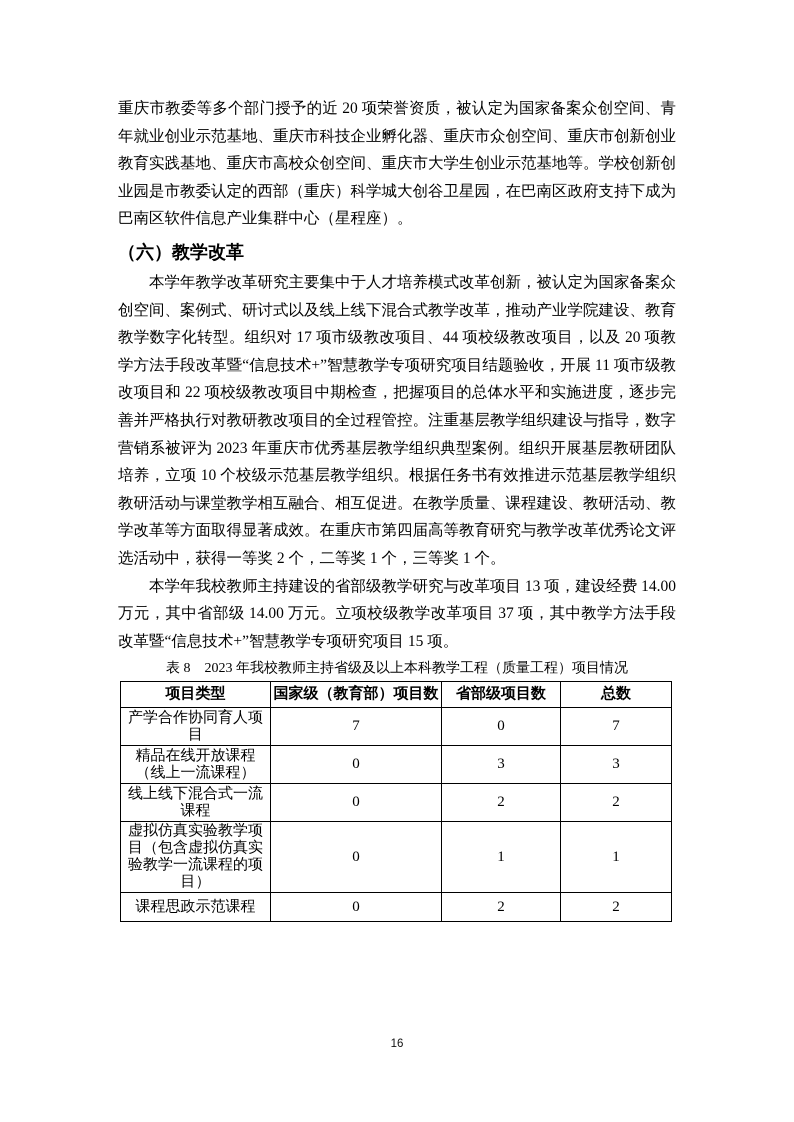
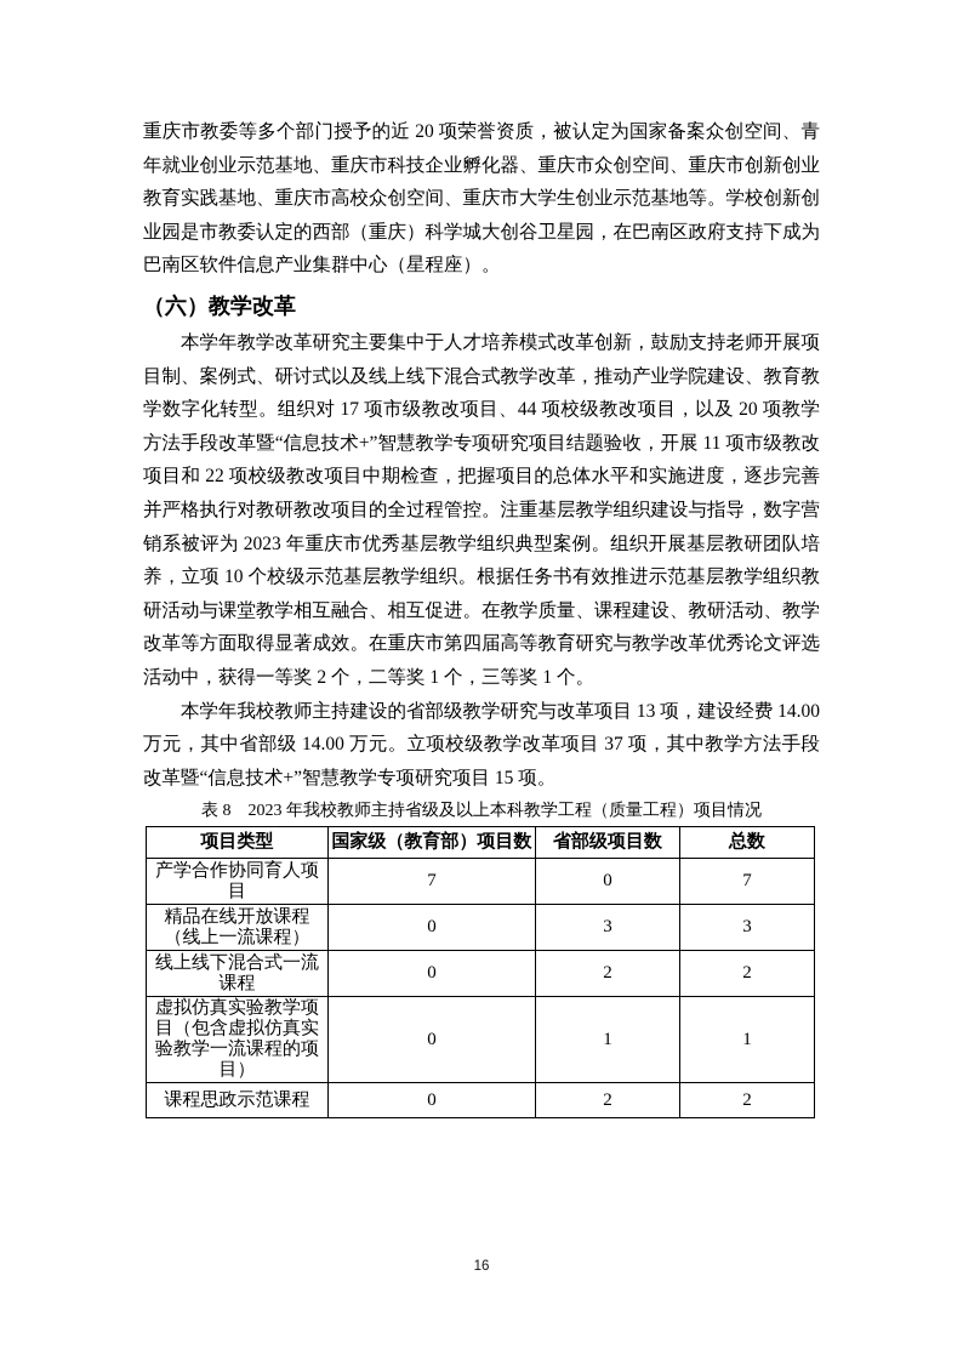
  重庆市教委等多个部门授予的近 20 项荣誉资质，被认定为国家备案众创空间、青年就业创业示范基地、重庆市科技企业孵化器、重庆市众创空间、重庆市创新创业教育实践基地、重庆市高校众创空间、重庆市大学生创业示范基地等。学校创新创业园是市教委认定的西部（重庆）科学城大创谷卫星园，在巴南区政府支持下成为巴南区软件信息产业集群中心（星程座）。
  （六）教学改革
- 本学年教学改革研究主要集中于人才培养模式改革创新，被认定为国家备案众创空间、案例式、研讨式以及线上线下混合式教学改革，推动产业学院建设、教育教学数字化转型。组织对 17 项市级教改项目、44 项校级教改项目，以及 20 项教学方法手段改革暨“信息技术+”智慧教学专项研究项目结题验收，开展 11 项市级教改项目和 22 项校级教改项目中期检查，把握项目的总体水平和实施进度，逐步完善并严格执行对教研教改项目的全过程管控。注重基层教学组织建设与指导，数字营销系被评为 2023 年重庆市优秀基层教学组织典型案例。组织开展基层教研团队培养，立项 10 个校级示范基层教学组织。根据任务书有效推进示范基层教学组织教研活动与课堂教学相互融合、相互促进。在教学质量、课程建设、教研活动、教学改革等方面取得显著成效。在重庆市第四届高等教育研究与教学改革优秀论文评选活动中，获得一等奖 2 个，二等奖 1 个，三等奖 1 个。
+ 本学年教学改革研究主要集中于人才培养模式改革创新，鼓励支持老师开展项目制、案例式、研讨式以及线上线下混合式教学改革，推动产业学院建设、教育教学数字化转型。组织对 17 项市级教改项目、44 项校级教改项目，以及 20 项教学方法手段改革暨“信息技术+”智慧教学专项研究项目结题验收，开展 11 项市级教改项目和 22 项校级教改项目中期检查，把握项目的总体水平和实施进度，逐步完善并严格执行对教研教改项目的全过程管控。注重基层教学组织建设与指导，数字营销系被评为 2023 年重庆市优秀基层教学组织典型案例。组织开展基层教研团队培养，立项 10 个校级示范基层教学组织。根据任务书有效推进示范基层教学组织教研活动与课堂教学相互融合、相互促进。在教学质量、课程建设、教研活动、教学改革等方面取得显著成效。在重庆市第四届高等教育研究与教学改革优秀论文评选活动中，获得一等奖 2 个，二等奖 1 个，三等奖 1 个。
  本学年我校教师主持建设的省部级教学研究与改革项目 13 项，建设经费 14.00 万元，其中省部级 14.00 万元。立项校级教学改革项目 37 项，其中教学方法手段改革暨“信息技术+”智慧教学专项研究项目 15 项。
  表 8 2023 年我校教师主持省级及以上本科教学工程（质量工程）项目情况
  项目类型	国家级（教育部）项目数	省部级项目数	总数
  产学合作协同育人项目	7	0	7
  精品在线开放课程（线上一流课程）	0	3	3
  线上线下混合式一流课程	0	2	2
  虚拟仿真实验教学项目（包含虚拟仿真实验教学一流课程的项目）	0	1	1
  课程思政示范课程	0	2	2
  16
